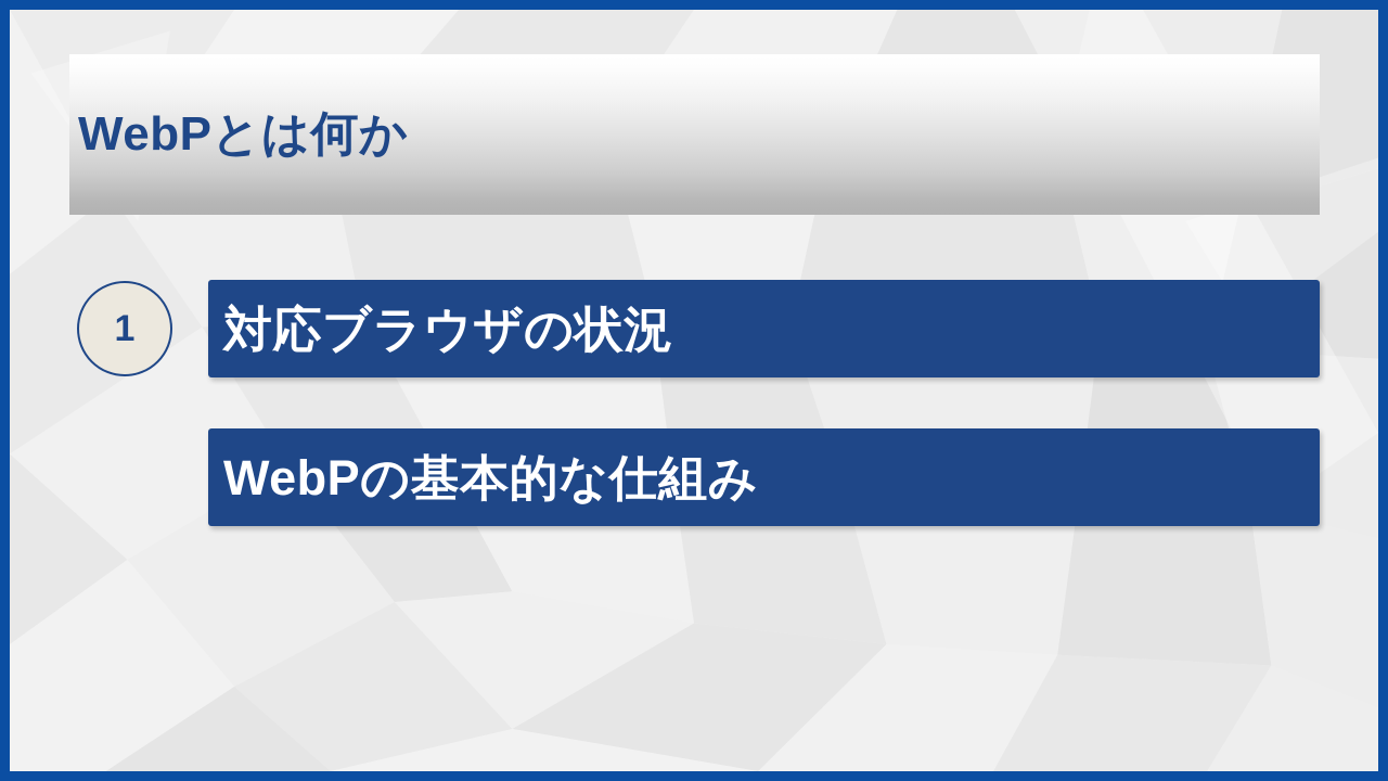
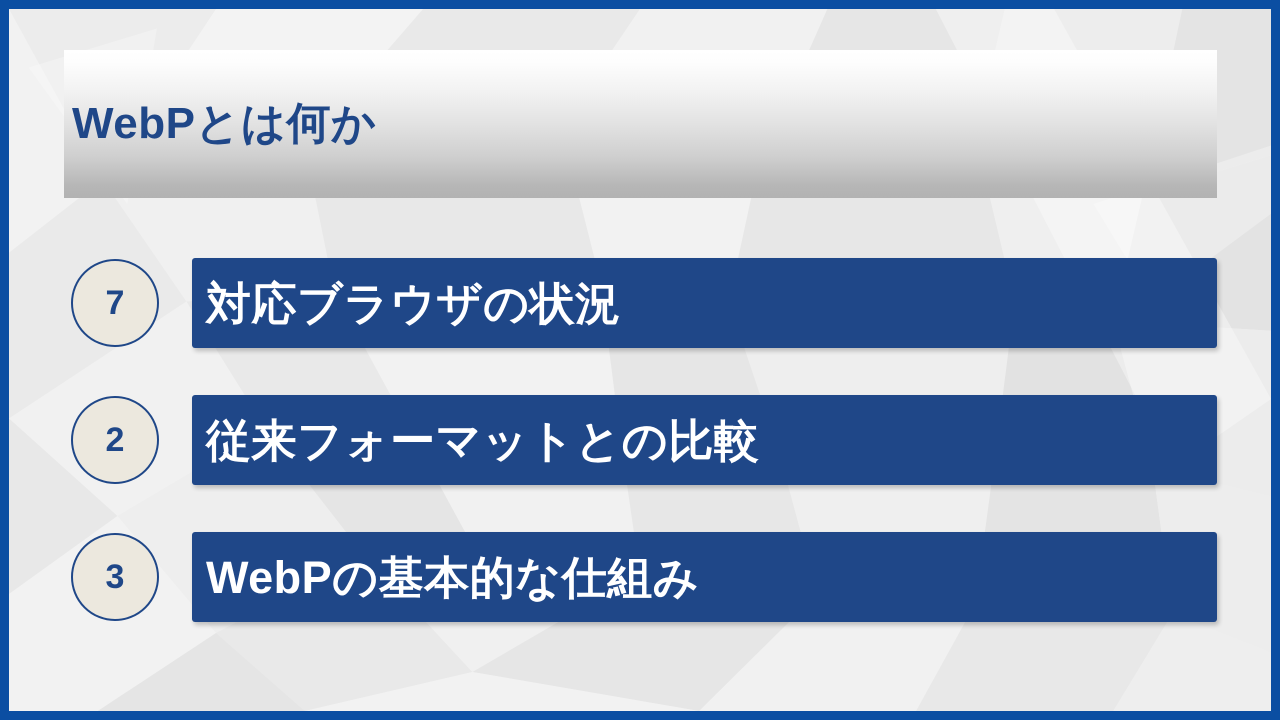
  WebPとは何か
- 1
+ 7
  対応ブラウザの状況
+ 2
+ 従来フォーマットとの比較
+ 3
  WebPの基本的な仕組み
